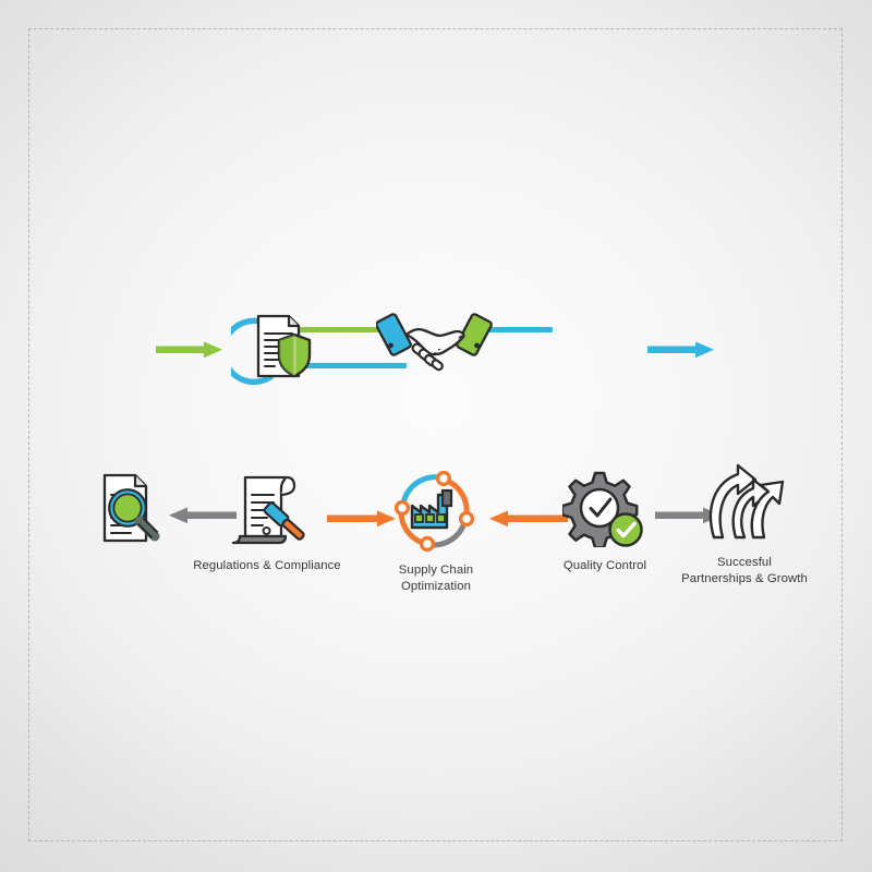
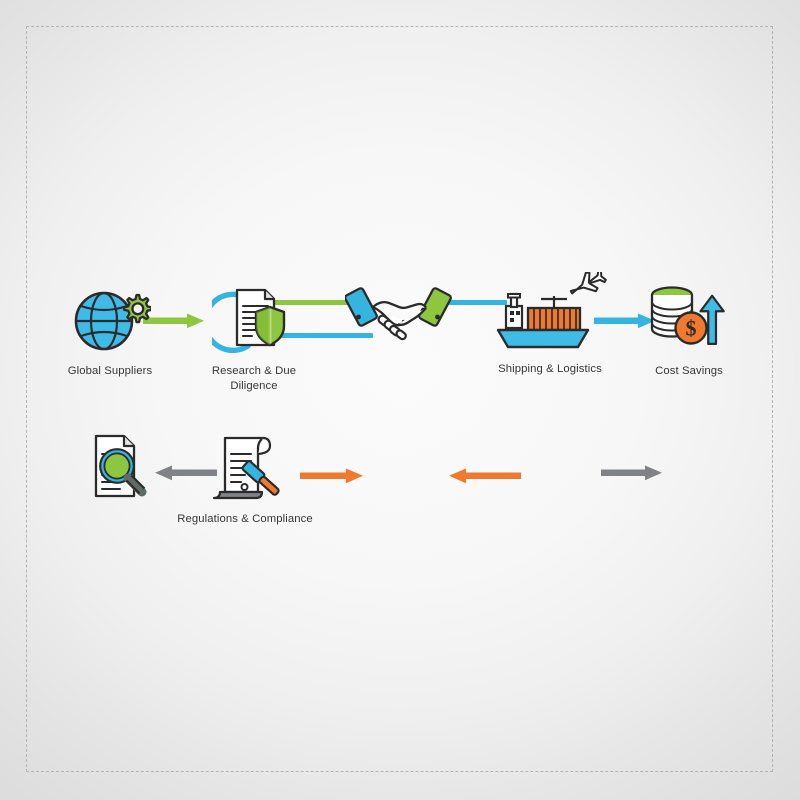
+ Global Suppliers
+ Research & Due
+ Diligence
+ Shipping & Logistics
+ $
+ Cost Savings
  Regulations & Compliance
- Supply Chain
- Optimization
- Quality Control
- Succesful
- Partnerships & Growth
